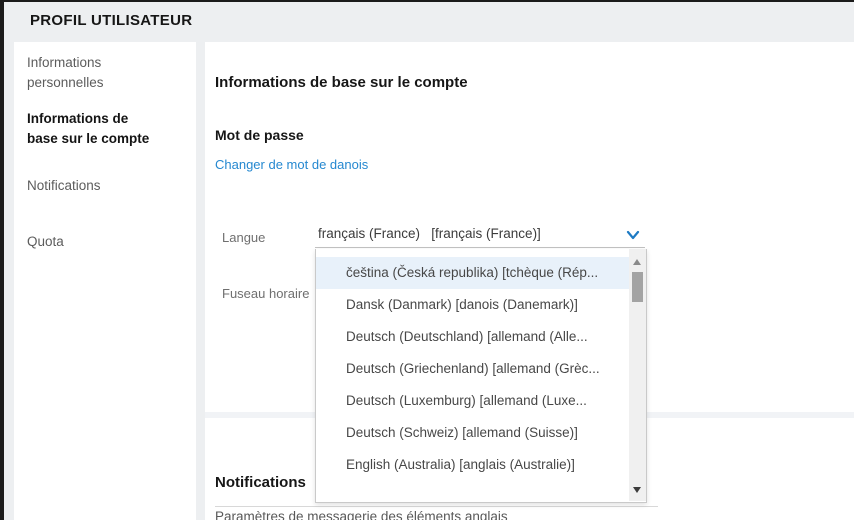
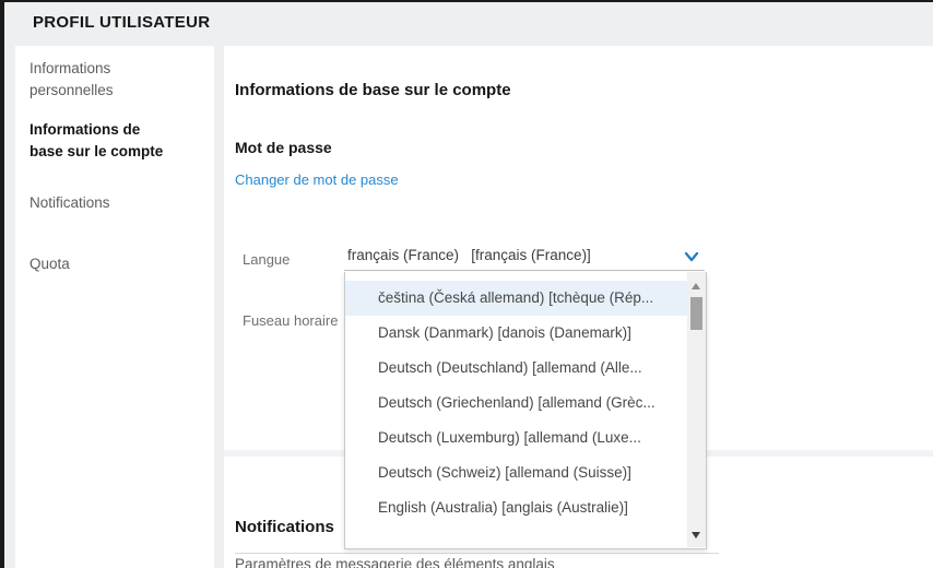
  PROFIL UTILISATEUR
  Informations personnelles
  Informations de base sur le compte
  Notifications
  Quota
  Informations de base sur le compte
  Mot de passe
- Changer de mot de danois
+ Changer de mot de passe
  Langue
  français (France) [français (France)]
  Fuseau horaire
  Notifications
  Paramètres de messagerie des éléments anglais
- čeština (Česká republika) [tchèque (Rép...
+ čeština (Česká allemand) [tchèque (Rép...
  Dansk (Danmark) [danois (Danemark)]
  Deutsch (Deutschland) [allemand (Alle...
  Deutsch (Griechenland) [allemand (Grèc...
  Deutsch (Luxemburg) [allemand (Luxe...
  Deutsch (Schweiz) [allemand (Suisse)]
  English (Australia) [anglais (Australie)]
